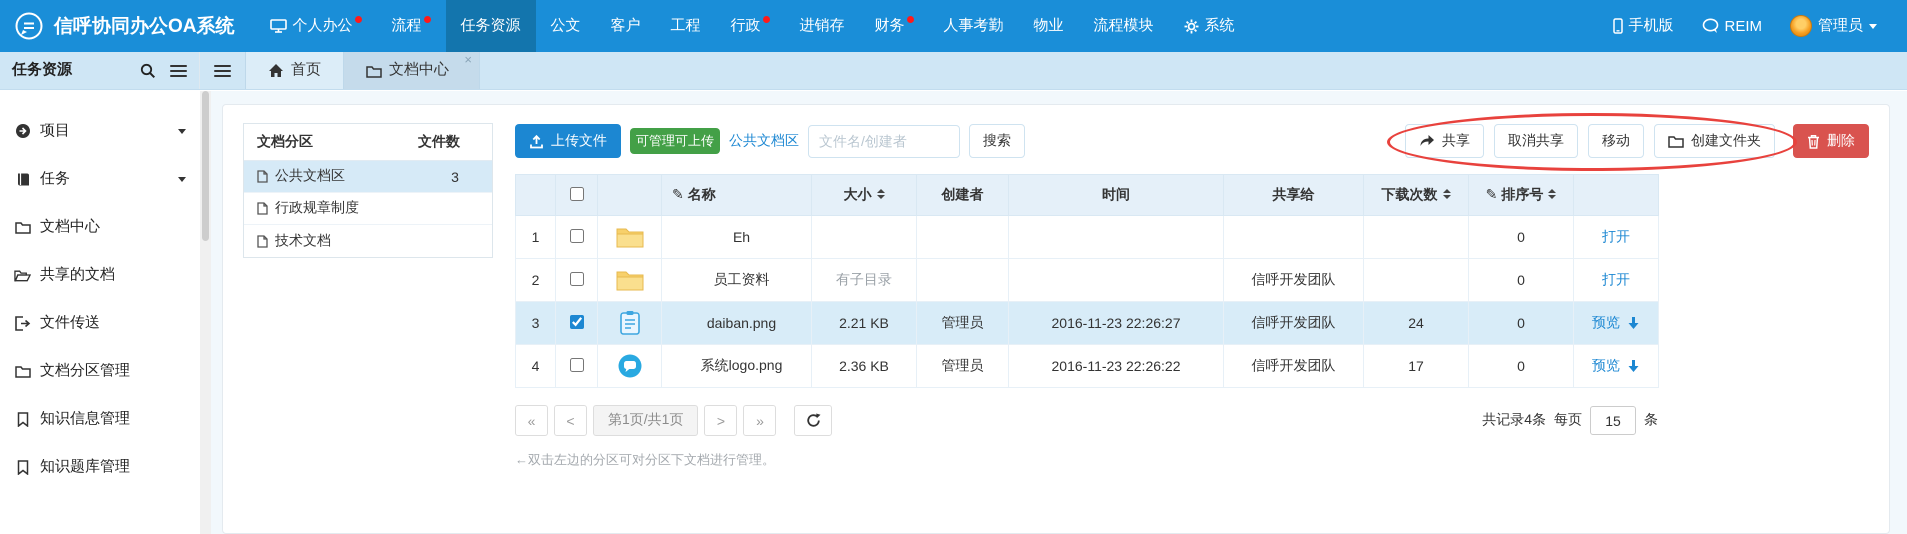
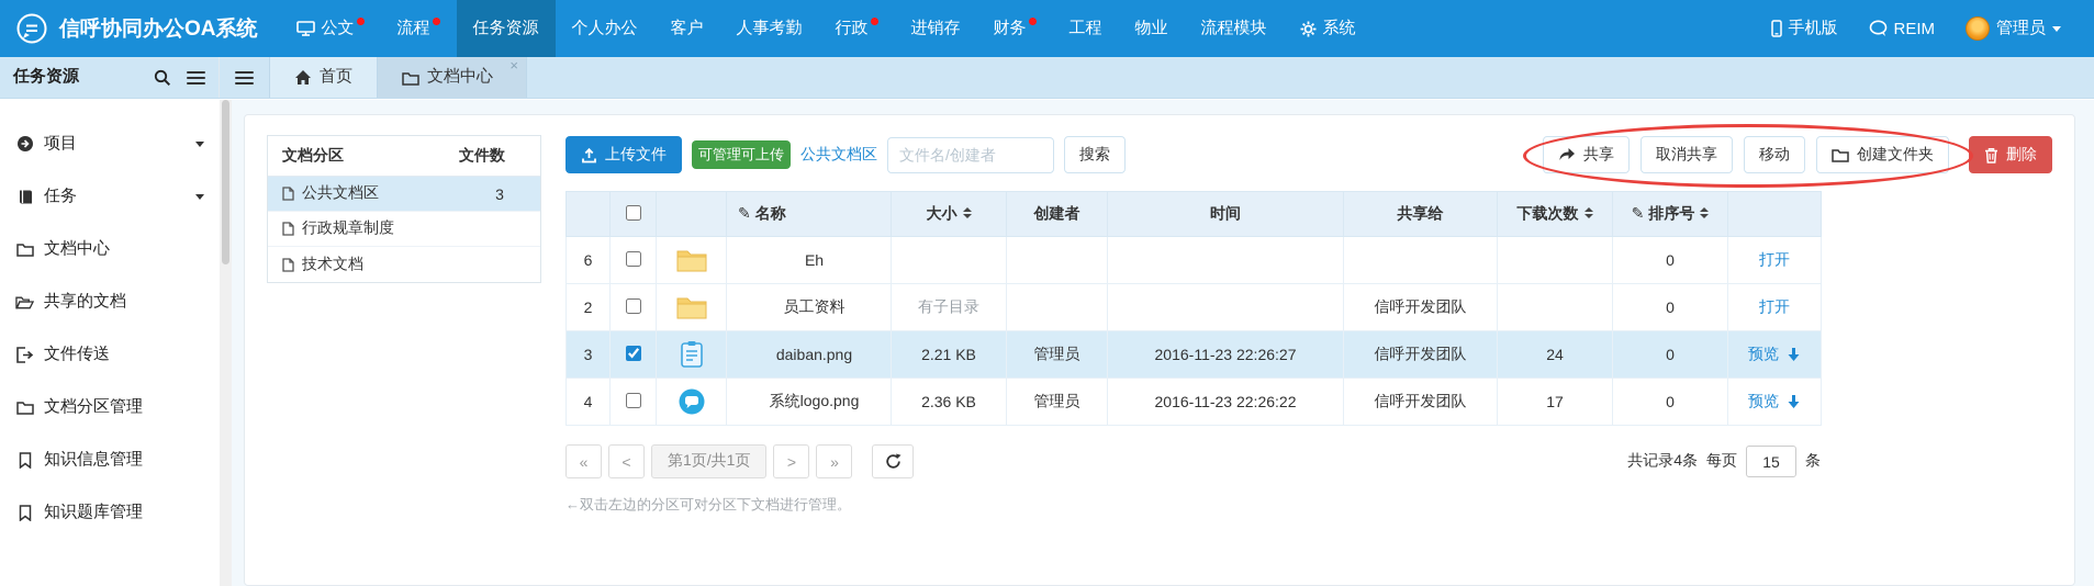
  信呼协同办公OA系统
- 个人办公
+ 公文
  流程
  任务资源
- 公文
+ 个人办公
  客户
- 工程
+ 人事考勤
  行政
  进销存
  财务
- 人事考勤
+ 工程
  物业
  流程模块
  系统
  手机版
  REIM
  管理员
  任务资源
  首页
  文档中心
  ×
  项目
  任务
  文档中心
  共享的文档
  文件传送
  文档分区管理
  知识信息管理
  知识题库管理
  文档分区
  文件数
  公共文档区
  3
  行政规章制度
  技术文档
  上传文件
  可管理可上传
  公共文档区
  文件名/创建者
  搜索
  共享
  取消共享
  移动
  创建文件夹
  删除
  			✎ 名称	大小	创建者	时间	共享给	下载次数	✎ 排序号
- 1			Eh						0	打开
+ 6			Eh						0	打开
  2			员工资料	有子目录			信呼开发团队		0	打开
  3			daiban.png	2.21 KB	管理员	2016-11-23 22:26:27	信呼开发团队	24	0	预览
  4			系统logo.png	2.36 KB	管理员	2016-11-23 22:26:22	信呼开发团队	17	0	预览
  «
  <
  第1页/共1页
  >
  »
  共记录4条
  每页
  15
  条
  ←双击左边的分区可对分区下文档进行管理。
